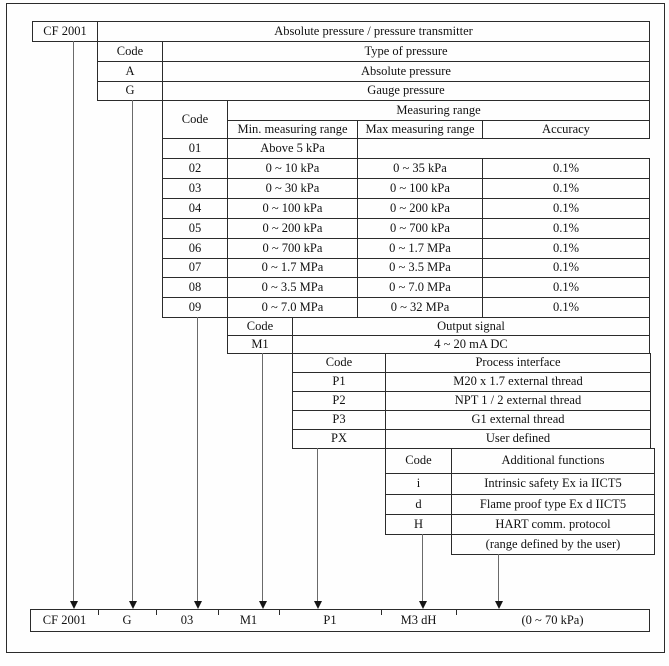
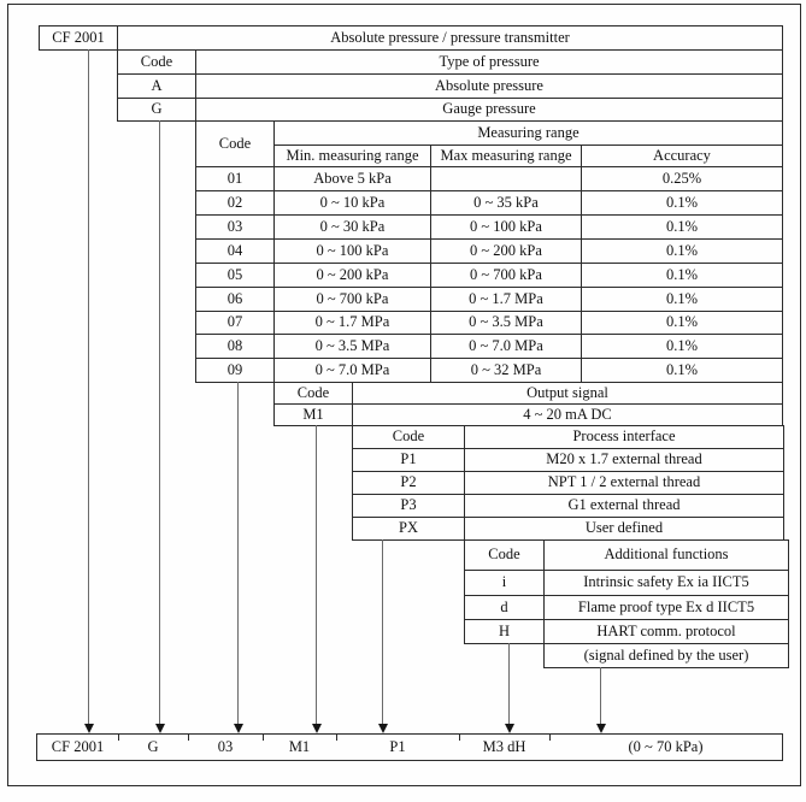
  CF 2001
  Absolute pressure / pressure transmitter
  Code
  Type of pressure
  A
  Absolute pressure
  G
  Gauge pressure
  Code
  Measuring range
  Min. measuring range
  Max measuring range
  Accuracy
  01
  Above 5 kPa
+ 0.25%
  02
  0 ~ 10 kPa
  0 ~ 35 kPa
  0.1%
  03
  0 ~ 30 kPa
  0 ~ 100 kPa
  0.1%
  04
  0 ~ 100 kPa
  0 ~ 200 kPa
  0.1%
  05
  0 ~ 200 kPa
  0 ~ 700 kPa
  0.1%
  06
  0 ~ 700 kPa
  0 ~ 1.7 MPa
  0.1%
  07
  0 ~ 1.7 MPa
  0 ~ 3.5 MPa
  0.1%
  08
  0 ~ 3.5 MPa
  0 ~ 7.0 MPa
  0.1%
  09
  0 ~ 7.0 MPa
  0 ~ 32 MPa
  0.1%
  Code
  Output signal
  M1
  4 ~ 20 mA DC
  Code
  Process interface
  P1
  M20 x 1.7 external thread
  P2
  NPT 1 / 2 external thread
  P3
  G1 external thread
  PX
  User defined
  Code
  Additional functions
  i
  Intrinsic safety Ex ia IICT5
  d
  Flame proof type Ex d IICT5
  H
  HART comm. protocol
- (range defined by the user)
+ (signal defined by the user)
  CF 2001
  G
  03
  M1
  P1
  M3 dH
  (0 ~ 70 kPa)
